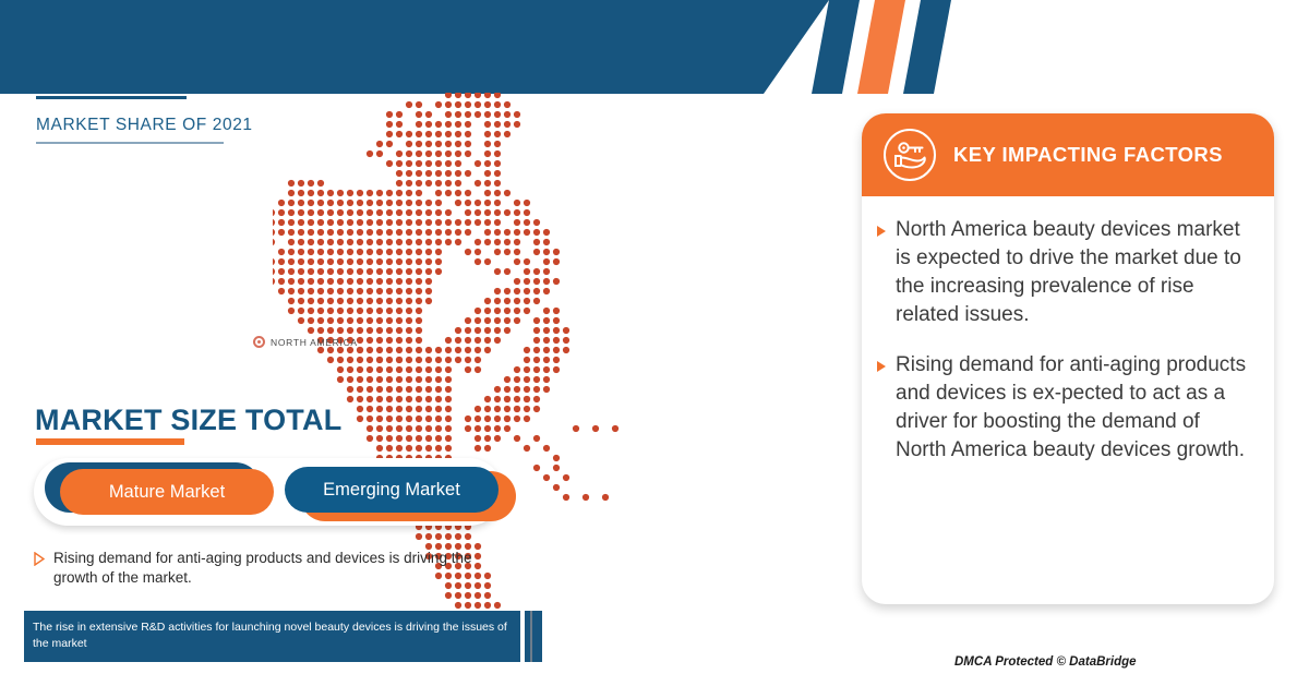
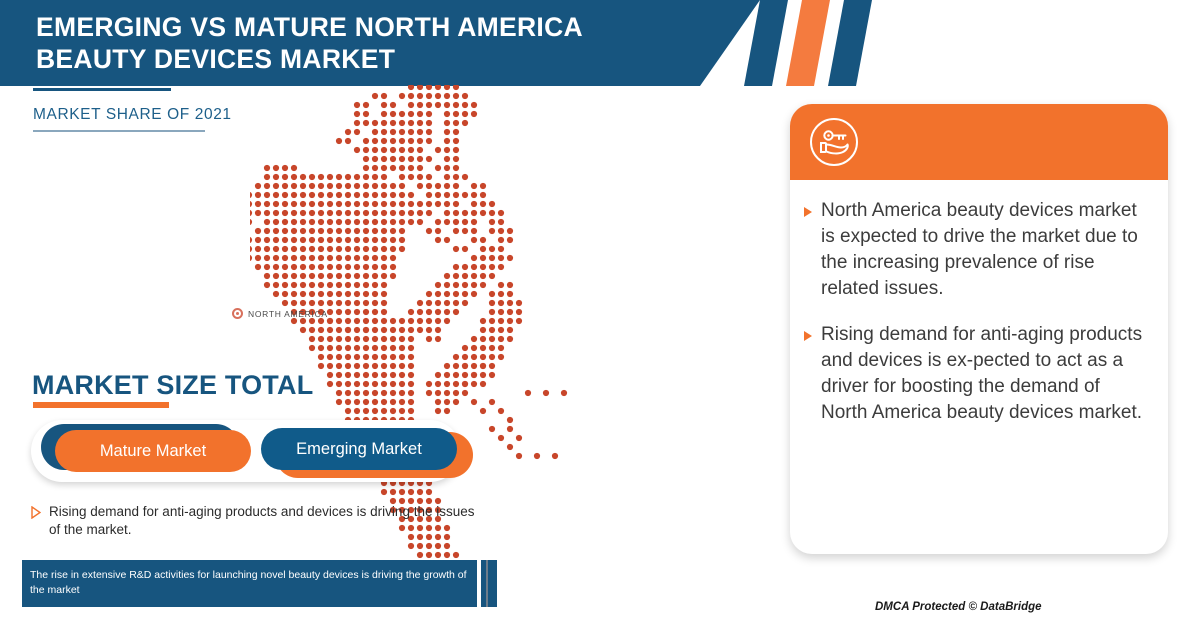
+ EMERGING VS MATURE NORTH AMERICA BEAUTY DEVICES MARKET
  MARKET SHARE OF 2021
  NORTH AMERICA
  MARKET SIZE TOTAL
  Mature Market
  Emerging Market
- Rising demand for anti-aging products and devices is driving the growth of the market.
+ Rising demand for anti-aging products and devices is driving the issues of the market.
- The rise in extensive R&D activities for launching novel beauty devices is driving the issues of the market
+ The rise in extensive R&D activities for launching novel beauty devices is driving the growth of the market
- KEY IMPACTING FACTORS
  North America beauty devices market is expected to drive the market due to the increasing prevalence of rise related issues.
- Rising demand for anti-aging products and devices is ex-pected to act as a driver for boosting the demand of North America beauty devices growth.
+ Rising demand for anti-aging products and devices is ex-pected to act as a driver for boosting the demand of North America beauty devices market.
  DMCA Protected © DataBridge
